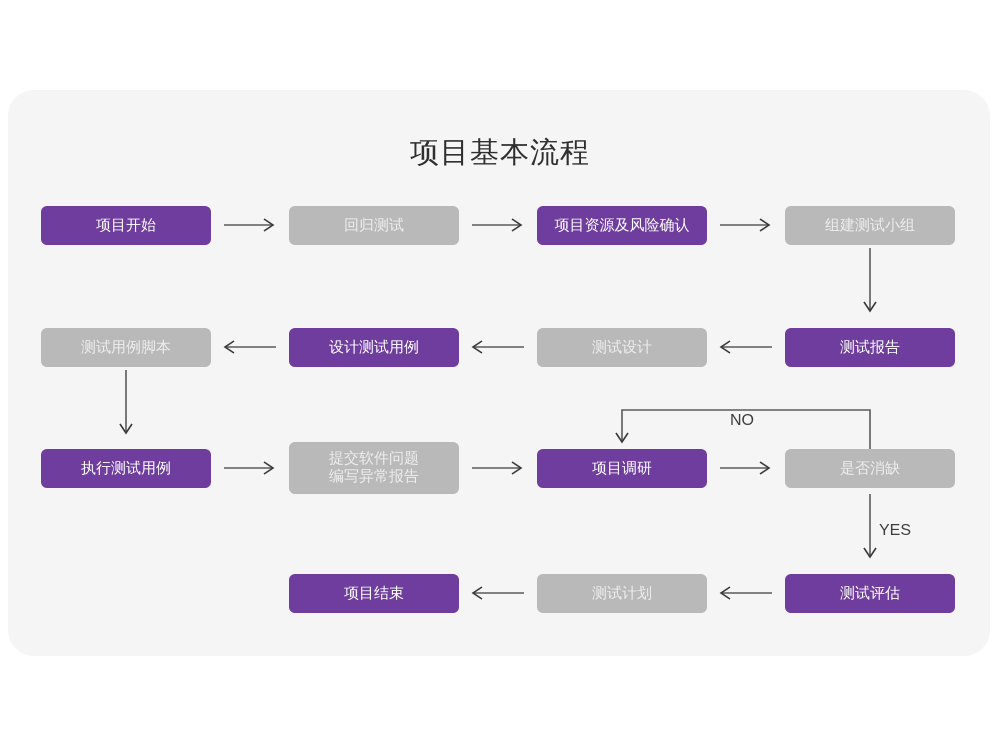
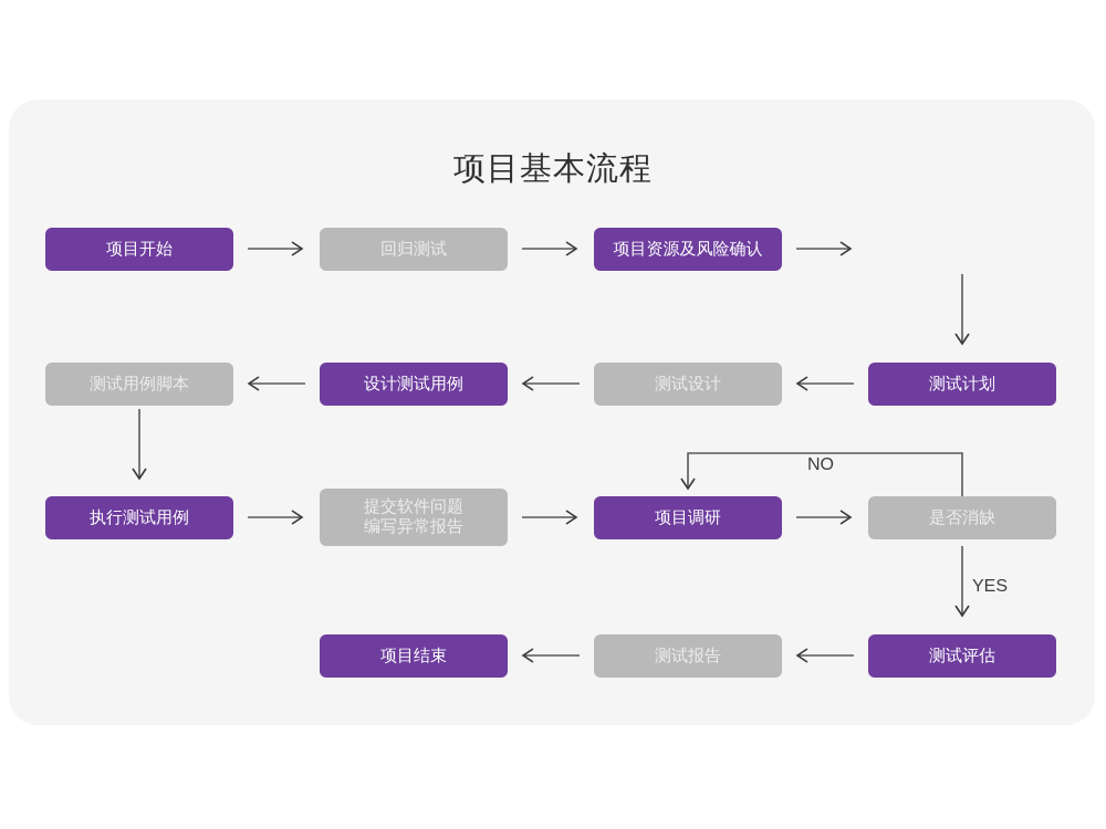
  项目基本流程
  项目开始
  回归测试
  项目资源及风险确认
- 组建测试小组
  测试用例脚本
  设计测试用例
  测试设计
- 测试报告
+ 测试计划
  执行测试用例
  提交软件问题
  编写异常报告
  项目调研
  是否消缺
  项目结束
- 测试计划
+ 测试报告
  测试评估
  NO
  YES
